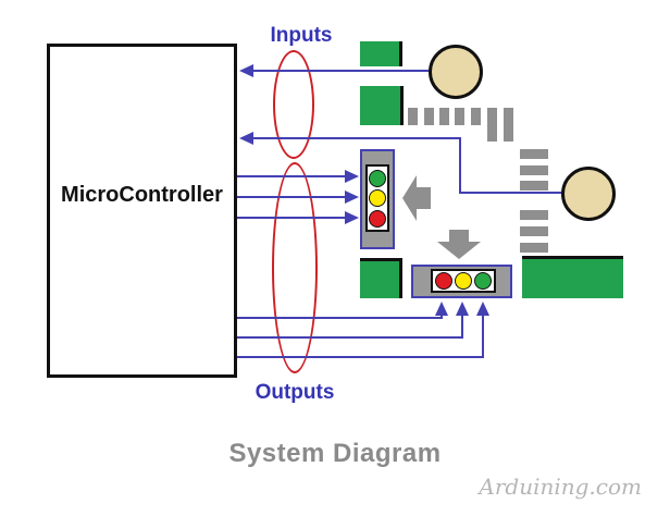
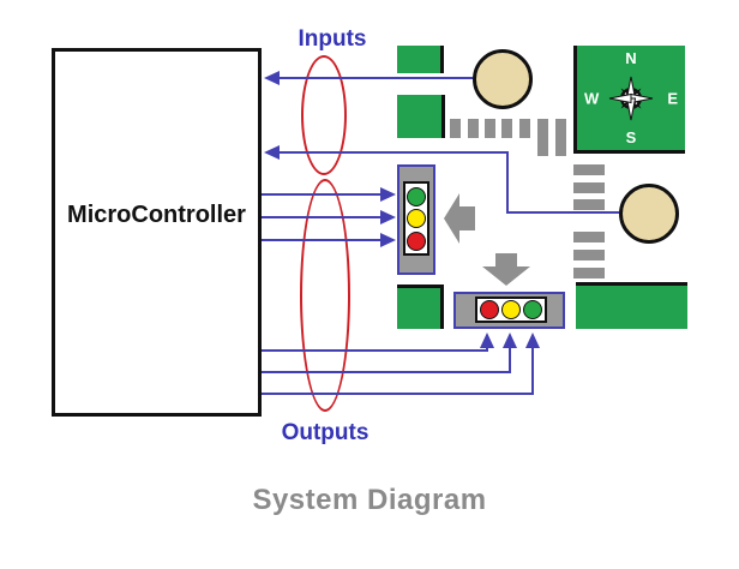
  MicroController
  Inputs
  Outputs
+ N
+ S
+ W
+ E
  System Diagram
- Arduining.com
